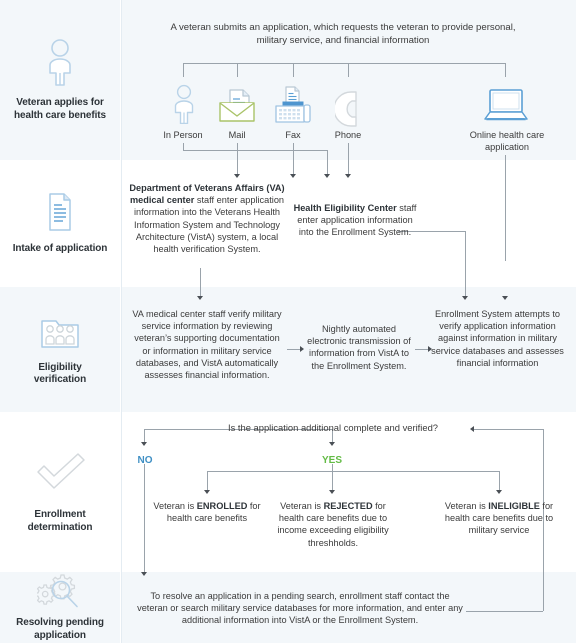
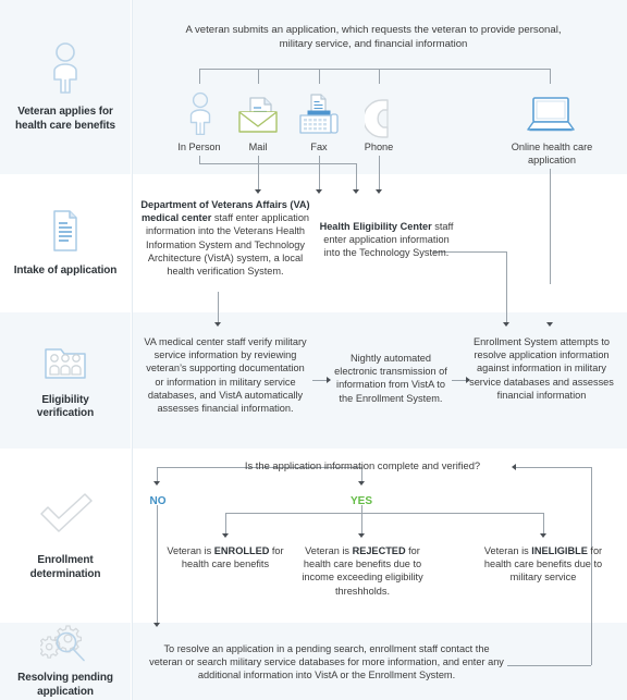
  Veteran applies for
  health care benefits
  Intake of application
  Eligibility
  verification
  Enrollment
  determination
  Resolving pending
  application
  A veteran submits an application, which requests the veteran to provide personal, military service, and financial information
  In Person
  Mail
  Fax
  Phone
  Online health care
  application
  Department of Veterans Affairs (VA) medical center staff enter application information into the Veterans Health Information System and Technology Architecture (VistA) system, a local health verification System.
- Health Eligibility Center staff enter application information into the Enrollment System.
+ Health Eligibility Center staff enter application information into the Technology System.
  VA medical center staff verify military service information by reviewing veteran’s supporting documentation or information in military service databases, and VistA automatically assesses financial information.
  Nightly automated electronic transmission of information from VistA to the Enrollment System.
- Enrollment System attempts to verify application information against information in military service databases and assesses financial information
+ Enrollment System attempts to resolve application information against information in military service databases and assesses financial information
- Is the application additional complete and verified?
+ Is the application information complete and verified?
  NO
  YES
  Veteran is ENROLLED for health care benefits
  Veteran is REJECTED for health care benefits due to income exceeding eligibility threshholds.
  Veteran is INELIGIBLE for health care benefits due to military service
  To resolve an application in a pending search, enrollment staff contact the veteran or search military service databases for more information, and enter any additional information into VistA or the Enrollment System.
